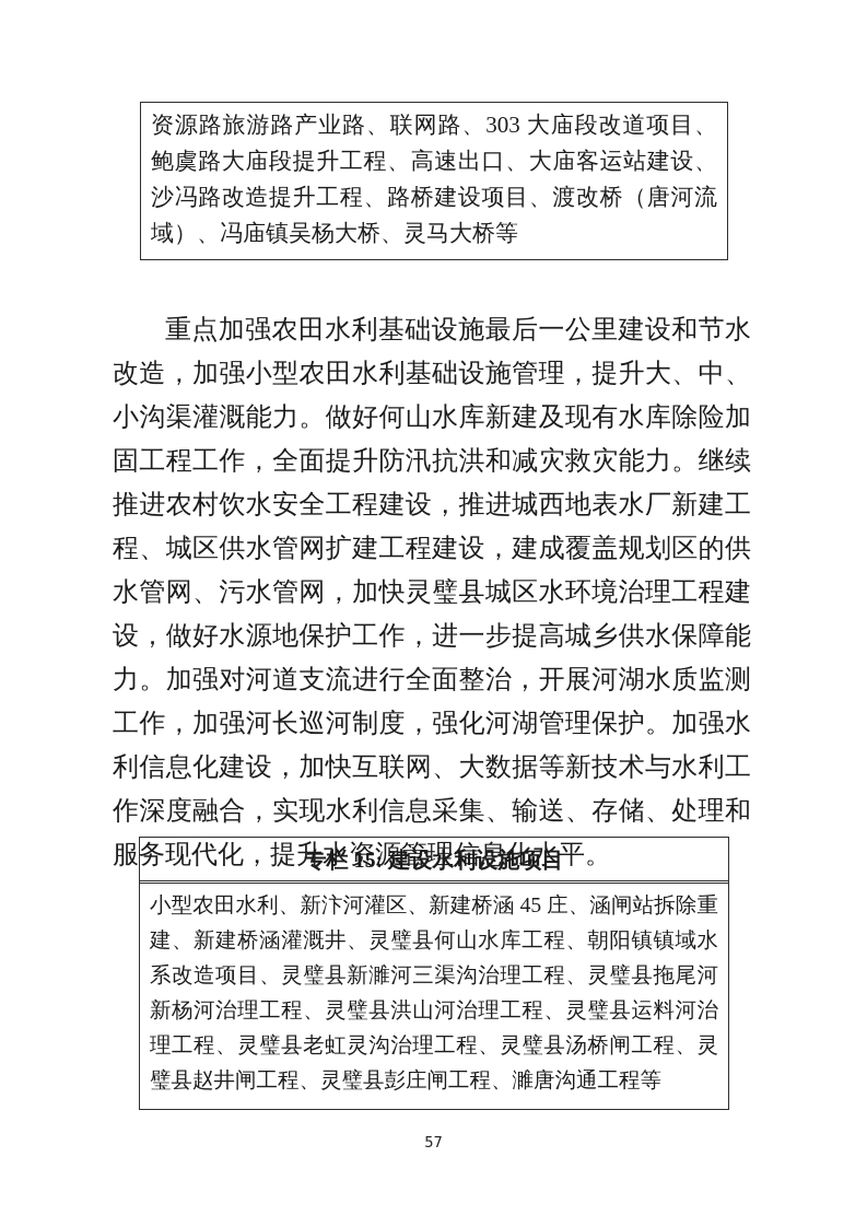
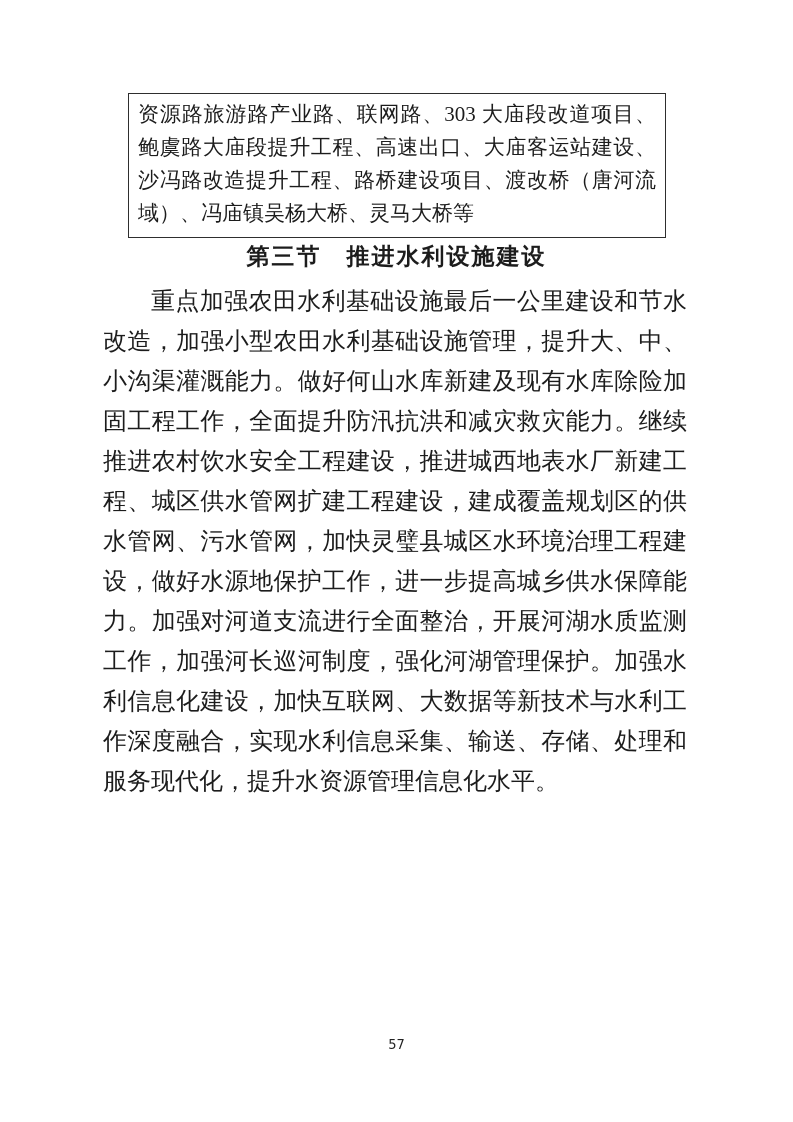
  资源路旅游路产业路、联网路、303 大庙段改道项目、鲍虞路大庙段提升工程、高速出口、大庙客运站建设、沙冯路改造提升工程、路桥建设项目、渡改桥（唐河流域）、冯庙镇吴杨大桥、灵马大桥等
+ 第三节 推进水利设施建设
  重点加强农田水利基础设施最后一公里建设和节水改造，加强小型农田水利基础设施管理，提升大、中、小沟渠灌溉能力。做好何山水库新建及现有水库除险加固工程工作，全面提升防汛抗洪和减灾救灾能力。继续推进农村饮水安全工程建设，推进城西地表水厂新建工程、城区供水管网扩建工程建设，建成覆盖规划区的供水管网、污水管网，加快灵璧县城区水环境治理工程建设，做好水源地保护工作，进一步提高城乡供水保障能力。加强对河道支流进行全面整治，开展河湖水质监测工作，加强河长巡河制度，强化河湖管理保护。加强水利信息化建设，加快互联网、大数据等新技术与水利工作深度融合，实现水利信息采集、输送、存储、处理和服务现代化，提升水资源管理信息化水平。
- 专栏 15: 建设水利设施项目
- 小型农田水利、新汴河灌区、新建桥涵 45 庄、涵闸站拆除重建、新建桥涵灌溉井、灵璧县何山水库工程、朝阳镇镇域水系改造项目、灵璧县新濉河三渠沟治理工程、灵璧县拖尾河新杨河治理工程、灵璧县洪山河治理工程、灵璧县运料河治理工程、灵璧县老虹灵沟治理工程、灵璧县汤桥闸工程、灵璧县赵井闸工程、灵璧县彭庄闸工程、濉唐沟通工程等
  57
